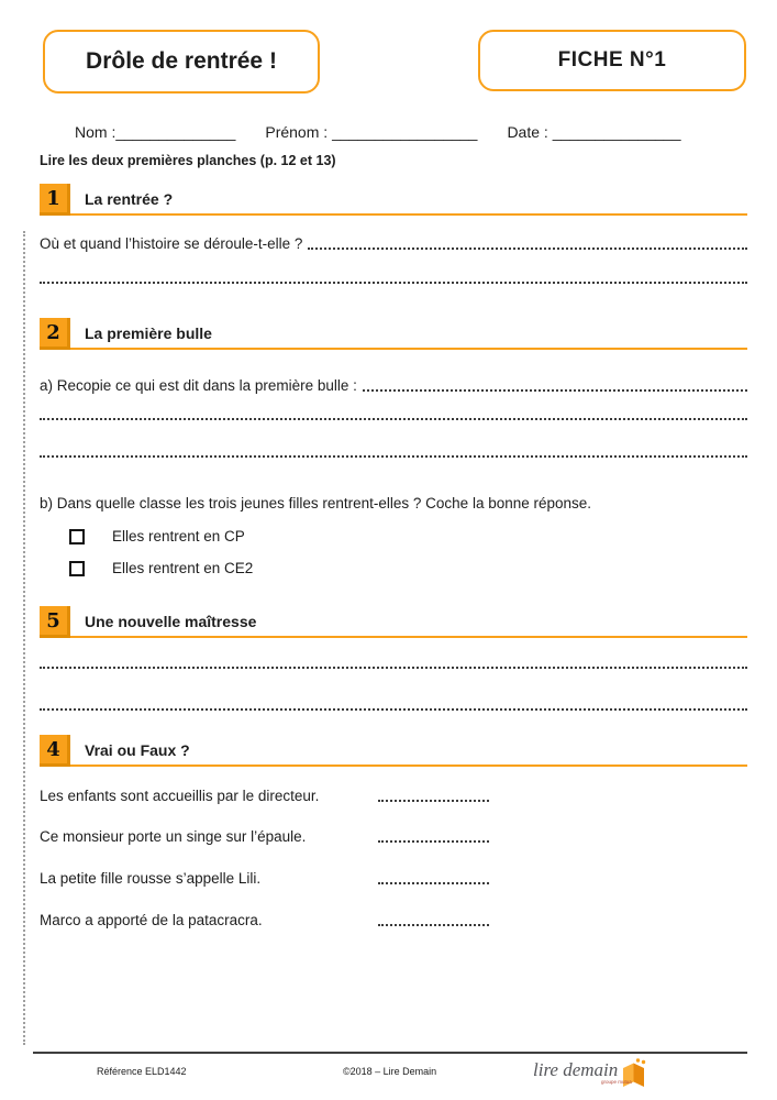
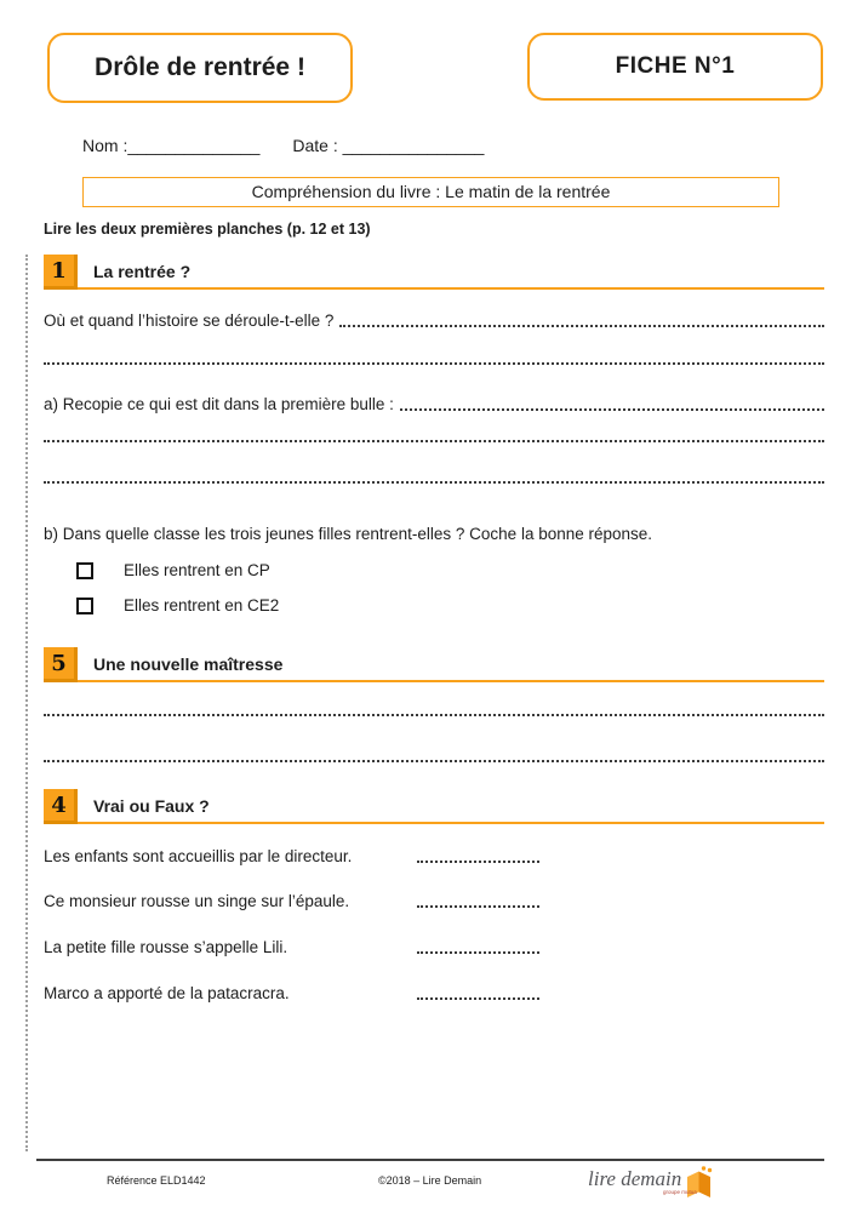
  Drôle de rentrée !
  FICHE N°1
  Nom :______________
- Prénom : _________________
  Date : _______________
+ Compréhension du livre : Le matin de la rentrée
  Lire les deux premières planches (p. 12 et 13)
  1
  La rentrée ?
  Où et quand l’histoire se déroule-t-elle ?
- 2
- La première bulle
  a) Recopie ce qui est dit dans la première bulle :
  b) Dans quelle classe les trois jeunes filles rentrent-elles ? Coche la bonne réponse.
  Elles rentrent en CP
  Elles rentrent en CE2
  5
  Une nouvelle maîtresse
  4
  Vrai ou Faux ?
  Les enfants sont accueillis par le directeur.
- Ce monsieur porte un singe sur l’épaule.
+ Ce monsieur rousse un singe sur l’épaule.
  La petite fille rousse s’appelle Lili.
  Marco a apporté de la patacracra.
  Référence ELD1442
  ©2018 – Lire Demain
  lire demain
